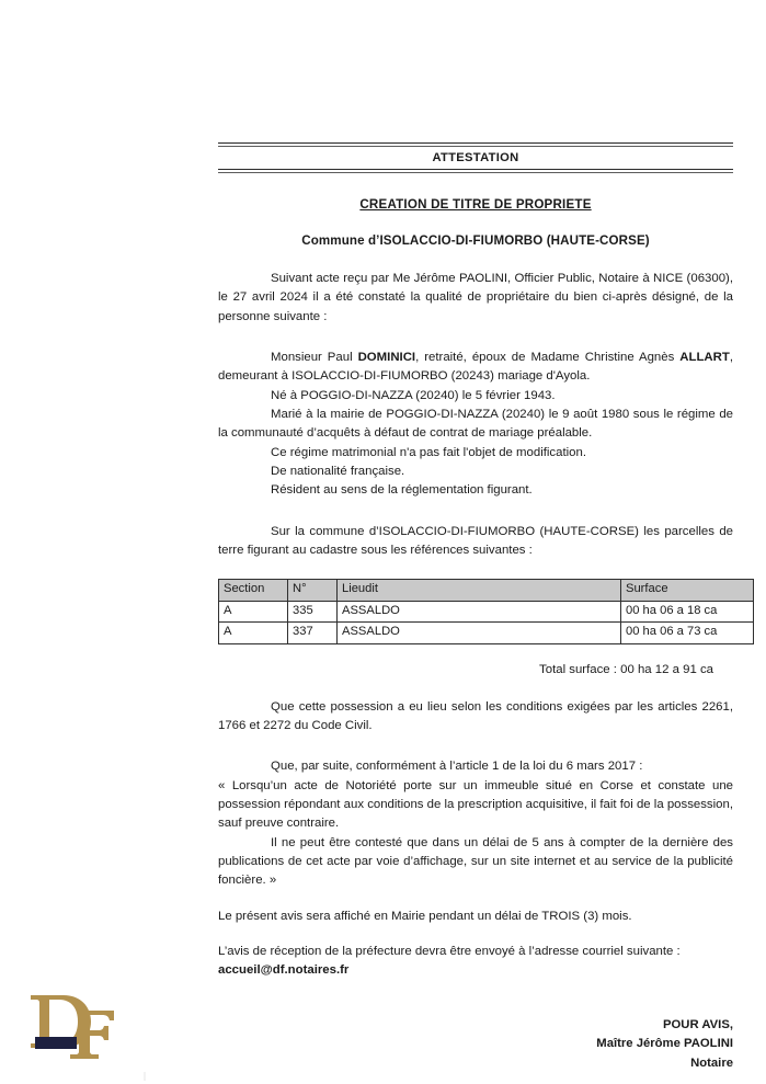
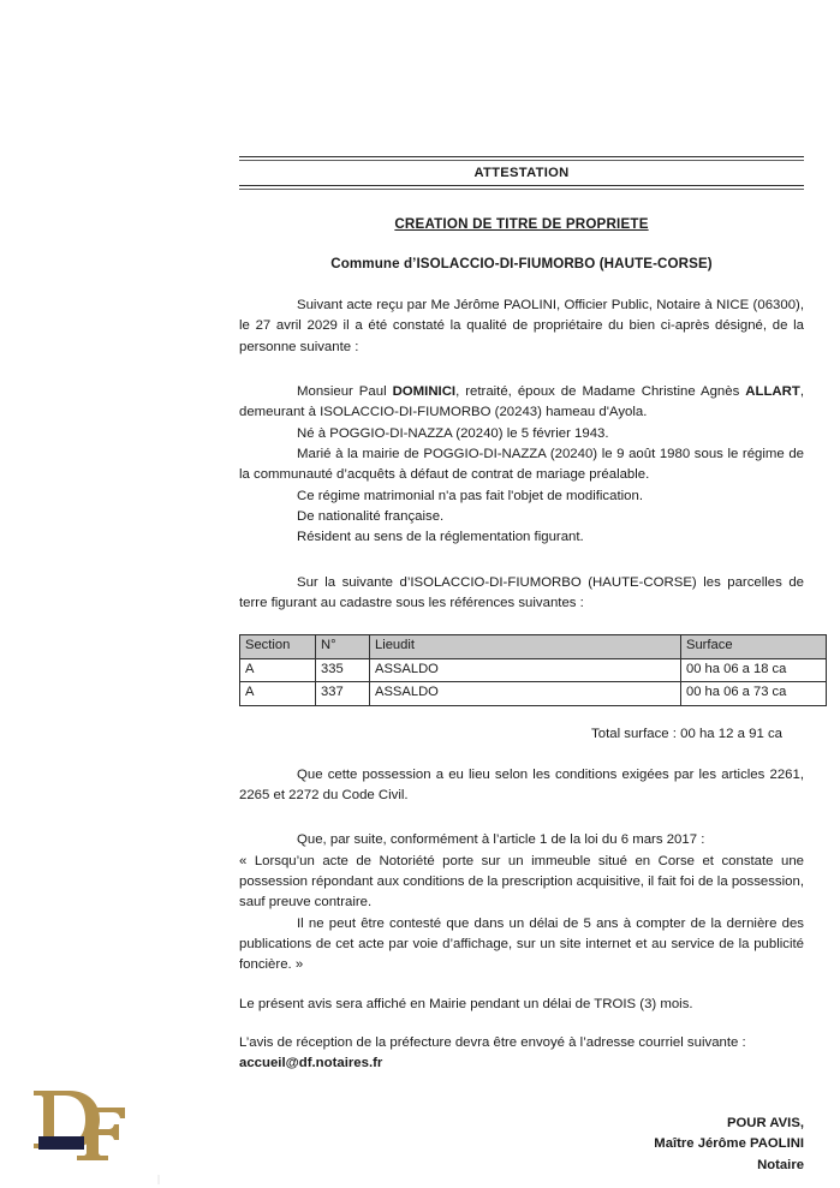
  ATTESTATION
  CREATION DE TITRE DE PROPRIETE
  Commune d’ISOLACCIO-DI-FIUMORBO (HAUTE-CORSE)
- Suivant acte reçu par Me Jérôme PAOLINI, Officier Public, Notaire à NICE (06300), le 27 avril 2024 il a été constaté la qualité de propriétaire du bien ci-après désigné, de la personne suivante :
+ Suivant acte reçu par Me Jérôme PAOLINI, Officier Public, Notaire à NICE (06300), le 27 avril 2029 il a été constaté la qualité de propriétaire du bien ci-après désigné, de la personne suivante :
- Monsieur Paul DOMINICI, retraité, époux de Madame Christine Agnès ALLART, demeurant à ISOLACCIO-DI-FIUMORBO (20243) mariage d'Ayola.
+ Monsieur Paul DOMINICI, retraité, époux de Madame Christine Agnès ALLART, demeurant à ISOLACCIO-DI-FIUMORBO (20243) hameau d'Ayola.
  Né à POGGIO-DI-NAZZA (20240) le 5 février 1943.
  Marié à la mairie de POGGIO-DI-NAZZA (20240) le 9 août 1980 sous le régime de la communauté d’acquêts à défaut de contrat de mariage préalable.
  Ce régime matrimonial n'a pas fait l'objet de modification.
  De nationalité française.
  Résident au sens de la réglementation figurant.
- Sur la commune d’ISOLACCIO-DI-FIUMORBO (HAUTE-CORSE) les parcelles de terre figurant au cadastre sous les références suivantes :
+ Sur la suivante d’ISOLACCIO-DI-FIUMORBO (HAUTE-CORSE) les parcelles de terre figurant au cadastre sous les références suivantes :
  Section	N°	Lieudit	Surface
  A	335	ASSALDO	00 ha 06 a 18 ca
  A	337	ASSALDO	00 ha 06 a 73 ca
  Total surface : 00 ha 12 a 91 ca
- Que cette possession a eu lieu selon les conditions exigées par les articles 2261, 1766 et 2272 du Code Civil.
+ Que cette possession a eu lieu selon les conditions exigées par les articles 2261, 2265 et 2272 du Code Civil.
  Que, par suite, conformément à l’article 1 de la loi du 6 mars 2017 :
  « Lorsqu’un acte de Notoriété porte sur un immeuble situé en Corse et constate une possession répondant aux conditions de la prescription acquisitive, il fait foi de la possession, sauf preuve contraire.
  Il ne peut être contesté que dans un délai de 5 ans à compter de la dernière des publications de cet acte par voie d’affichage, sur un site internet et au service de la publicité foncière. »
  Le présent avis sera affiché en Mairie pendant un délai de TROIS (3) mois.
  L’avis de réception de la préfecture devra être envoyé à l’adresse courriel suivante :
  accueil@df.notaires.fr
  POUR AVIS,
  Maître Jérôme PAOLINI
  Notaire
